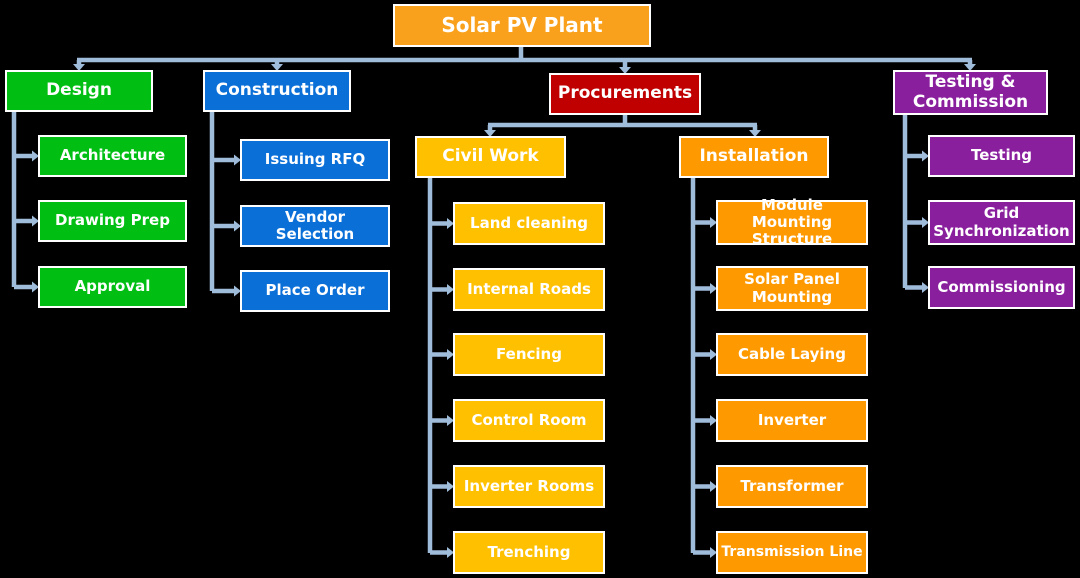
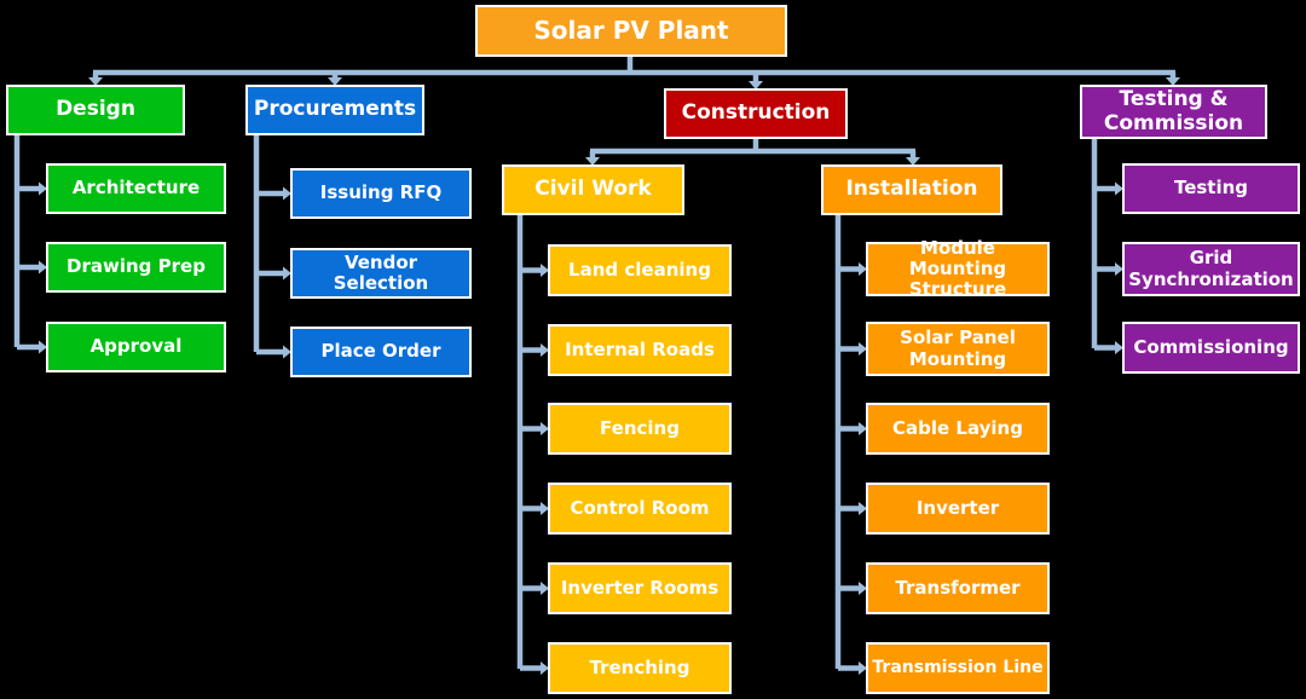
  Solar PV Plant
  Design
  Architecture
  Drawing Prep
  Approval
- Construction
+ Procurements
  Issuing RFQ
  Vendor Selection
  Place Order
- Procurements
+ Construction
  Civil Work
  Land cleaning
  Internal Roads
  Fencing
  Control Room
  Inverter Rooms
  Trenching
  Installation
  Module Mounting Structure
  Solar Panel Mounting
  Cable Laying
  Inverter
  Transformer
  Transmission Line
  Testing & Commission
  Testing
  Grid Synchronization
  Commissioning
